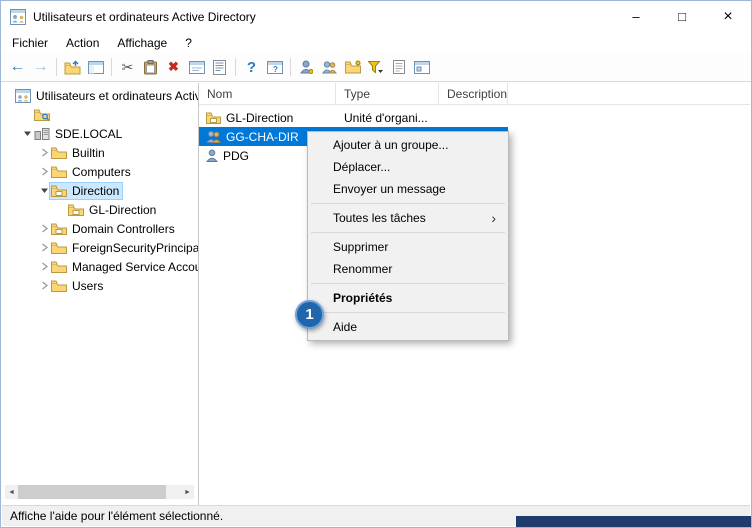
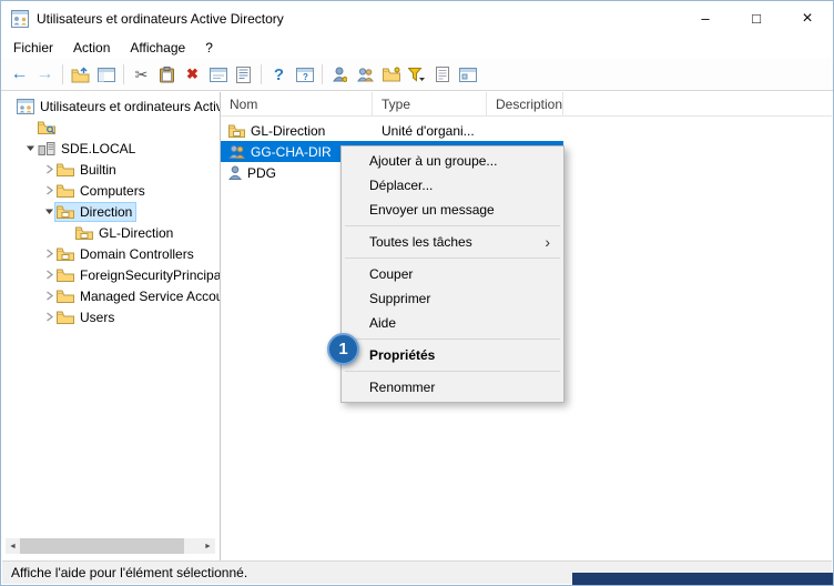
  Utilisateurs et ordinateurs Active Directory
  –
  □
  ×
  Fichier
  Action
  Affichage
  ?
  ←
  →
  ✂
  ✖
  ?
  ?
  Utilisateurs et ordinateurs Activ
  SDE.LOCAL
  Builtin
  Computers
  Direction
  GL-Direction
  Domain Controllers
  ForeignSecurityPrincipa
  Managed Service Acco
  Users
  Nom
  Type
  Description
  GL-Direction
  Unité d'organi...
  GG-CHA-DIR
  PDG
  Affiche l'aide pour l'élément sélectionné.
  Ajouter à un groupe...
  Déplacer...
  Envoyer un message
  Toutes les tâches
  ›
+ Couper
  Supprimer
- Renommer
+ Aide
  Propriétés
- Aide
+ Renommer
  1
